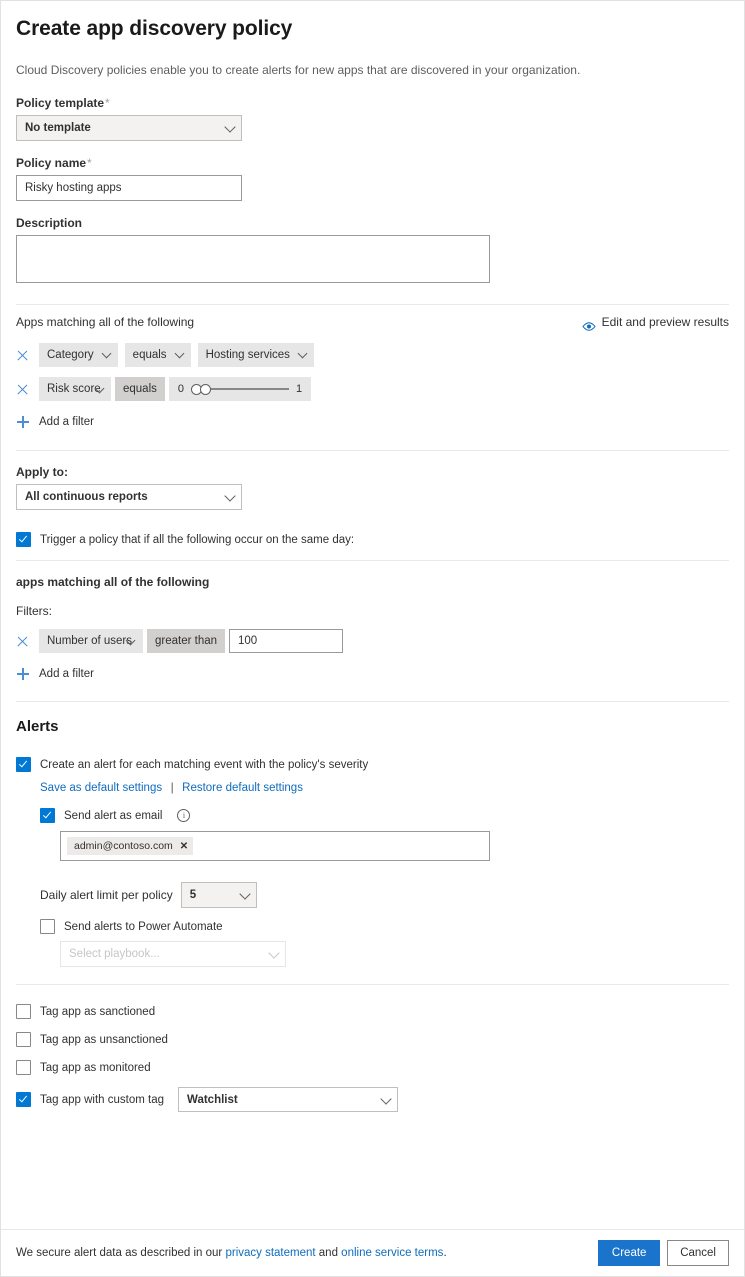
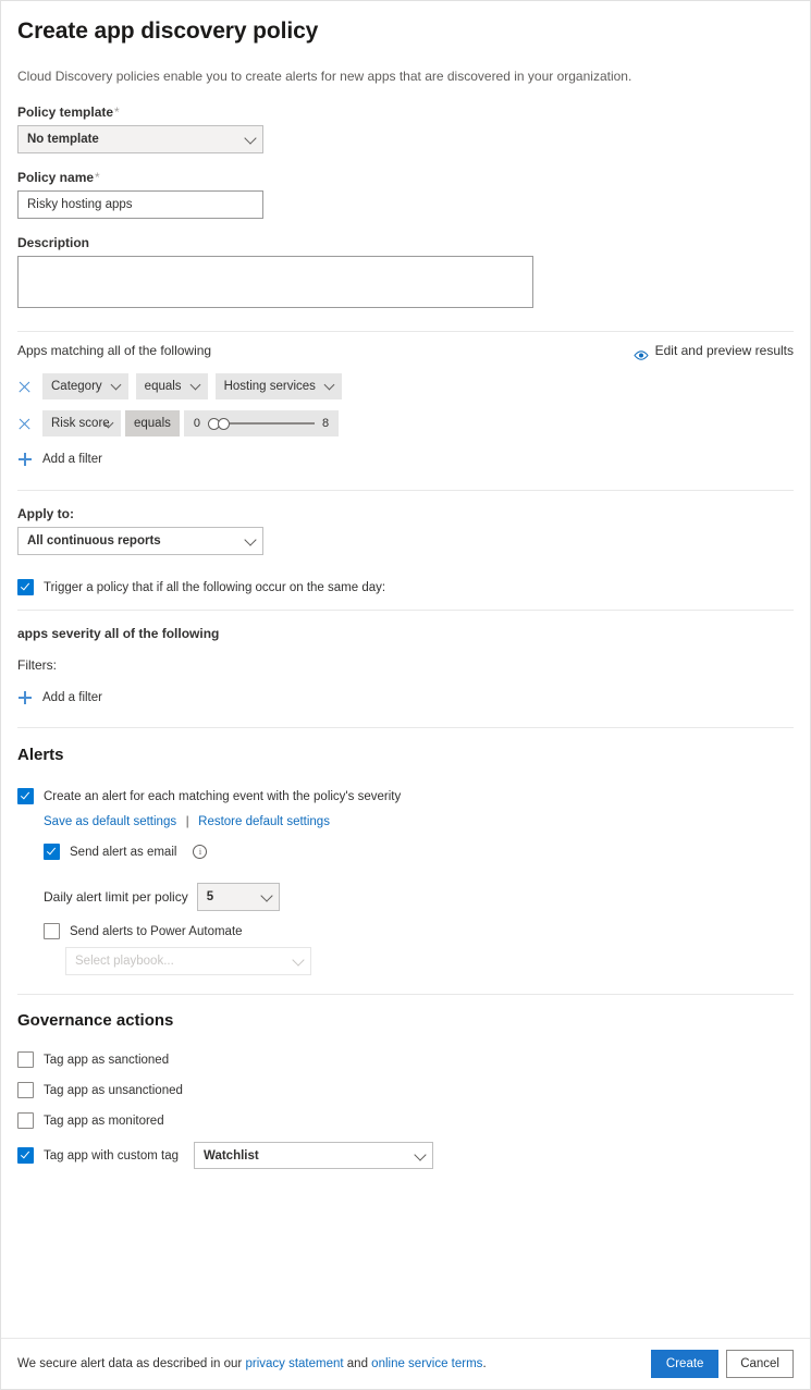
  Create app discovery policy
  Cloud Discovery policies enable you to create alerts for new apps that are discovered in your organization.
  Policy template*
  No template
  Policy name*
  Risky hosting apps
  Description
  Apps matching all of the following
  Edit and preview results
  Category
  equals
  Hosting services
  Risk score
  equals
  0
- 1
+ 8
  Add a filter
  Apply to:
  All continuous reports
  Trigger a policy that if all the following occur on the same day:
- apps matching all of the following
+ apps severity all of the following
  Filters:
- Number of users
- greater than
- 100
  Add a filter
  Alerts
  Create an alert for each matching event with the policy's severity
  Save as default settings | Restore default settings
  Send alert as email
  i
- admin@contoso.com
- ✕
  Daily alert limit per policy
  5
  Send alerts to Power Automate
  Select playbook...
+ Governance actions
  Tag app as sanctioned
  Tag app as unsanctioned
  Tag app as monitored
  Tag app with custom tag
  Watchlist
  We secure alert data as described in our privacy statement and online service terms.
  Create
  Cancel
